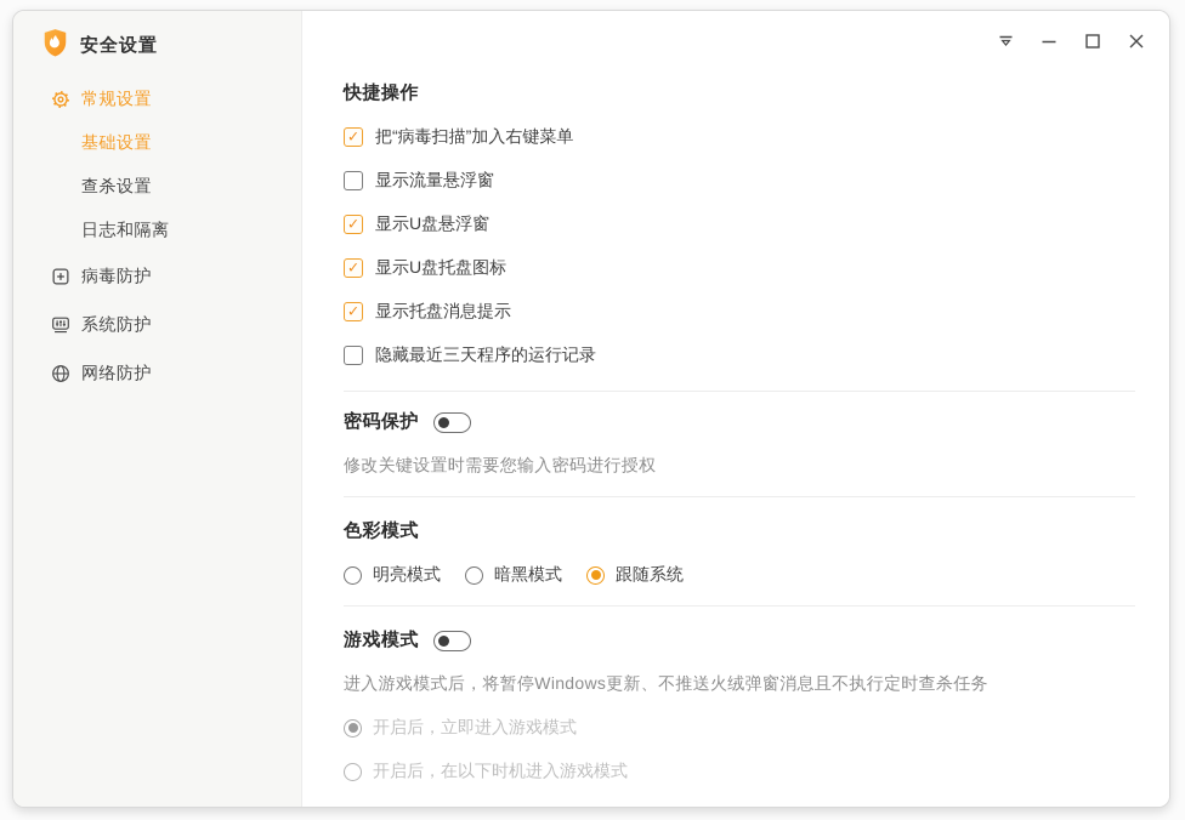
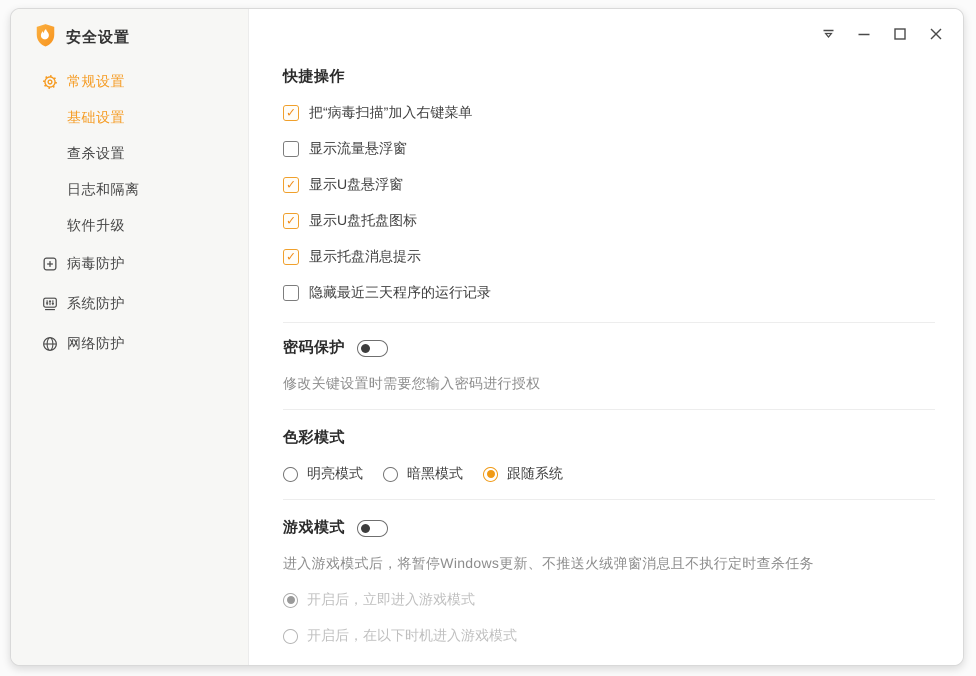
  安全设置
  常规设置
  基础设置
  查杀设置
  日志和隔离
+ 软件升级
  病毒防护
  系统防护
  网络防护
  快捷操作
  ✓
  把“病毒扫描”加入右键菜单
  显示流量悬浮窗
  ✓
  显示U盘悬浮窗
  ✓
  显示U盘托盘图标
  ✓
  显示托盘消息提示
  隐藏最近三天程序的运行记录
  密码保护
  修改关键设置时需要您输入密码进行授权
  色彩模式
  明亮模式
  暗黑模式
  跟随系统
  游戏模式
  进入游戏模式后，将暂停Windows更新、不推送火绒弹窗消息且不执行定时查杀任务
  开启后，立即进入游戏模式
  开启后，在以下时机进入游戏模式
